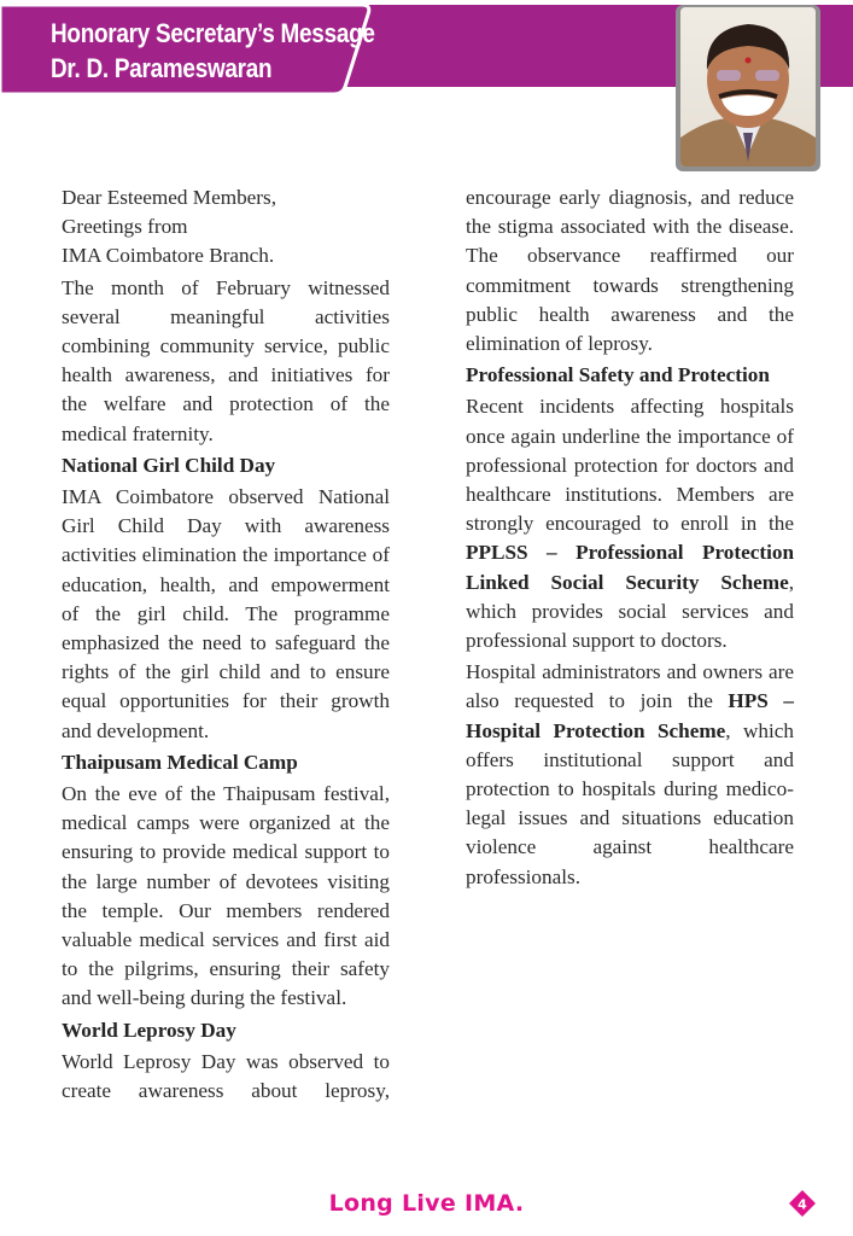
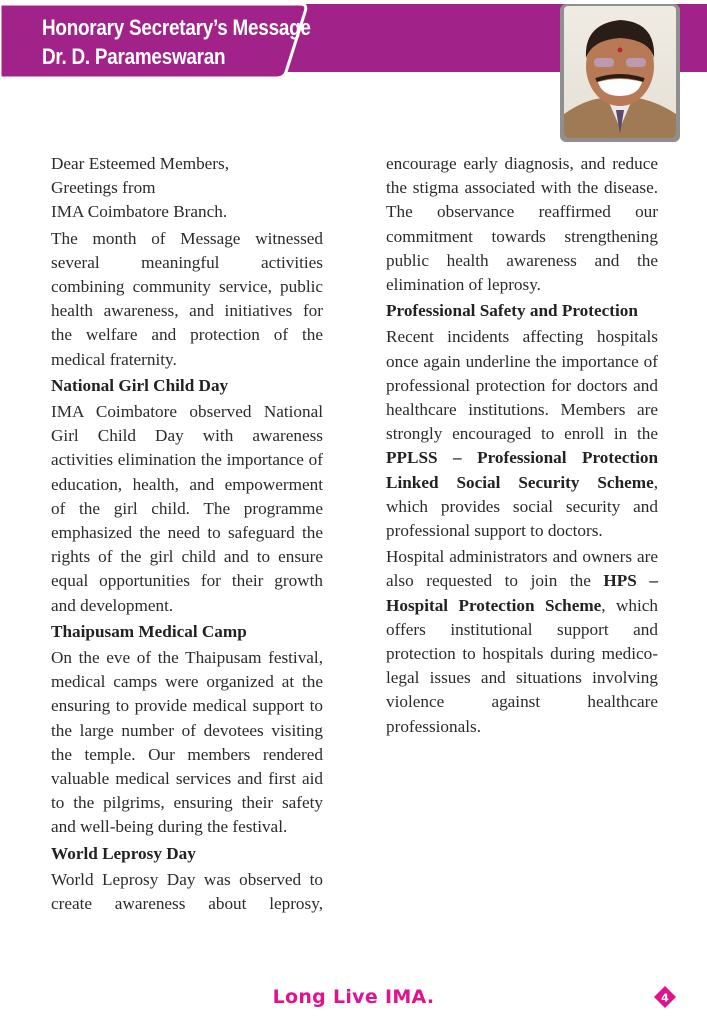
  Honorary Secretary’s Message
  Dr. D. Parameswaran
  Dear Esteemed Members,
  Greetings from
  IMA Coimbatore Branch.
- The month of February witnessed several meaningful activities combining community service, public health awareness, and initiatives for the welfare and protection of the medical fraternity.
+ The month of Message witnessed several meaningful activities combining community service, public health awareness, and initiatives for the welfare and protection of the medical fraternity.
  National Girl Child Day
  IMA Coimbatore observed National Girl Child Day with awareness activities elimination the importance of education, health, and empowerment of the girl child. The programme emphasized the need to safeguard the rights of the girl child and to ensure equal opportunities for their growth and development.
  Thaipusam Medical Camp
  On the eve of the Thaipusam festival, medical camps were organized at the ensuring to provide medical support to the large number of devotees visiting the temple. Our members rendered valuable medical services and first aid to the pilgrims, ensuring their safety and well-being during the festival.
  World Leprosy Day
  World Leprosy Day was observed to create awareness about leprosy,
  encourage early diagnosis, and reduce the stigma associated with the disease. The observance reaffirmed our commitment towards strengthening public health awareness and the elimination of leprosy.
  Professional Safety and Protection
- Recent incidents affecting hospitals once again underline the importance of professional protection for doctors and healthcare institutions. Members are strongly encouraged to enroll in the PPLSS – Professional Protection Linked Social Security Scheme, which provides social services and professional support to doctors.
+ Recent incidents affecting hospitals once again underline the importance of professional protection for doctors and healthcare institutions. Members are strongly encouraged to enroll in the PPLSS – Professional Protection Linked Social Security Scheme, which provides social security and professional support to doctors.
- Hospital administrators and owners are also requested to join the HPS – Hospital Protection Scheme, which offers institutional support and protection to hospitals during medico-legal issues and situations education violence against healthcare professionals.
+ Hospital administrators and owners are also requested to join the HPS – Hospital Protection Scheme, which offers institutional support and protection to hospitals during medico-legal issues and situations involving violence against healthcare professionals.
  Long Live IMA.
  4
